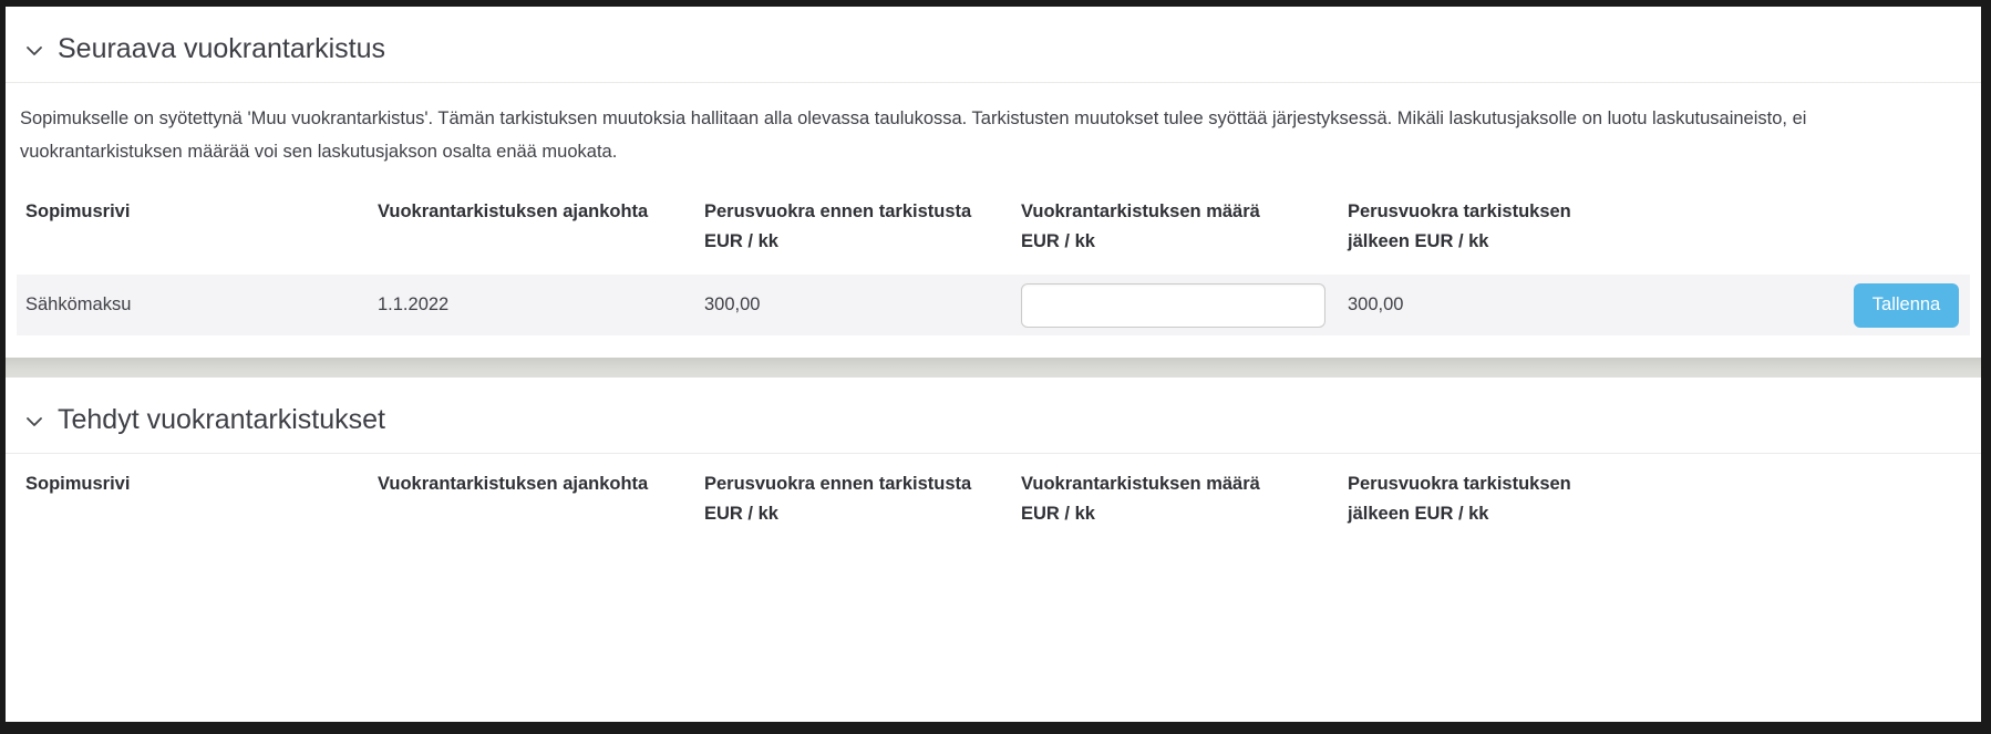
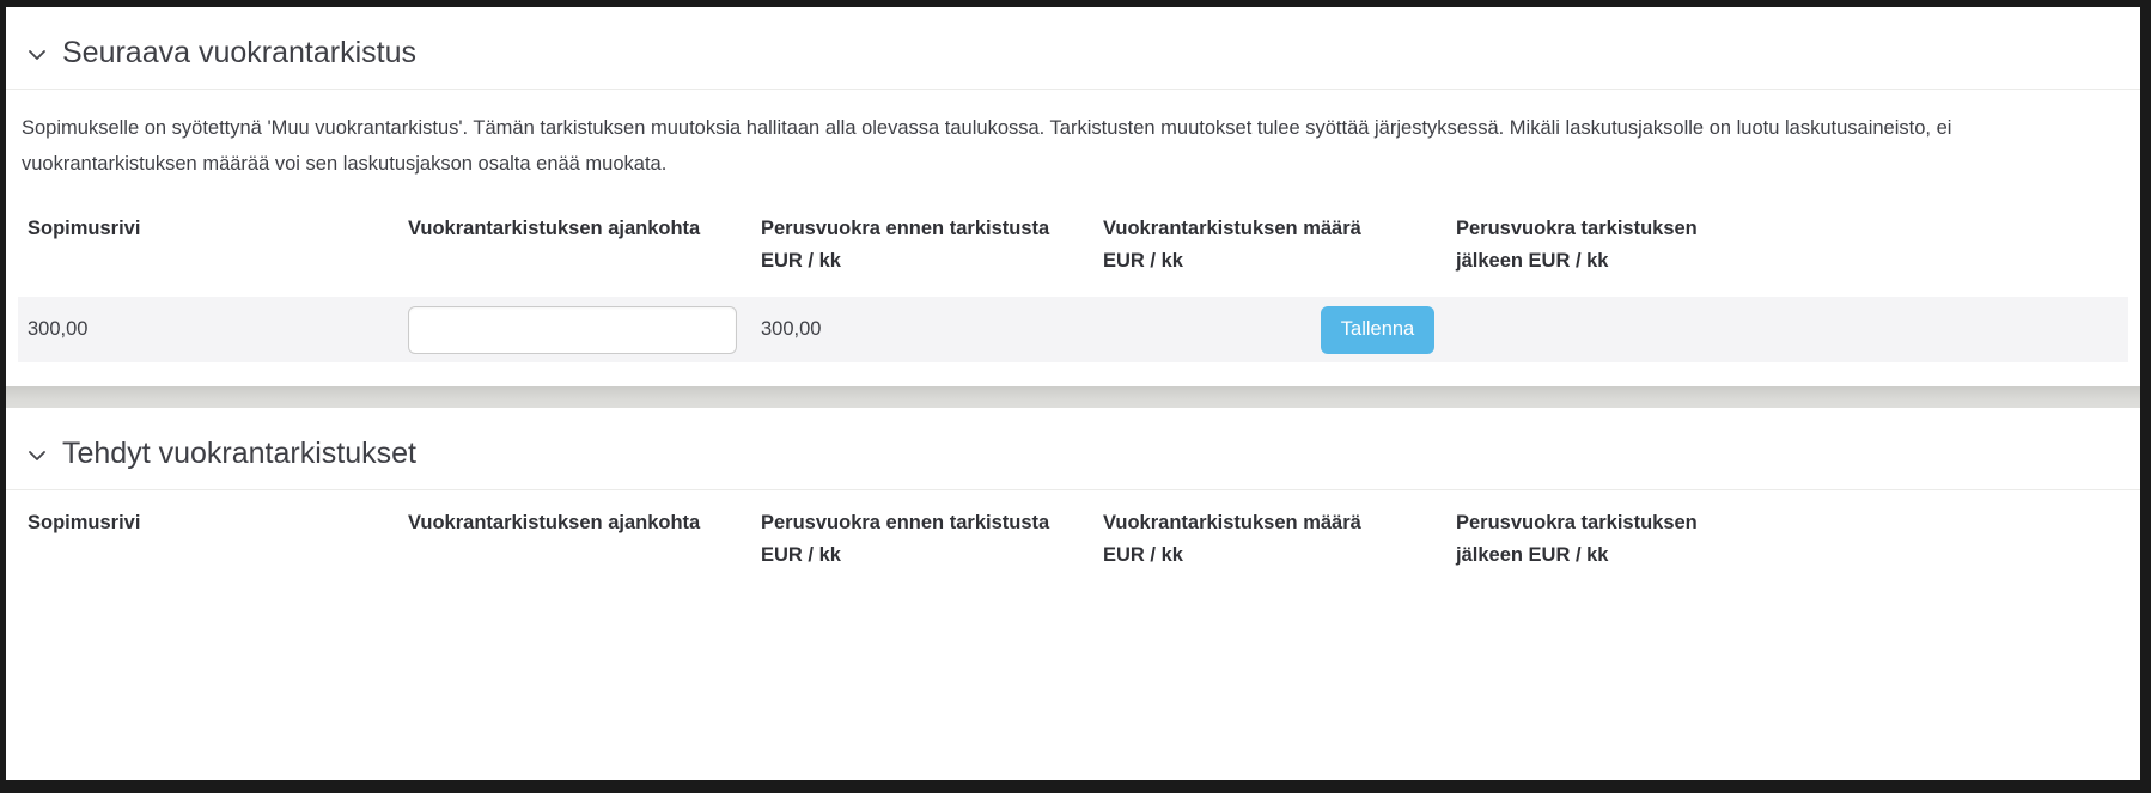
  Seuraava vuokrantarkistus
  Sopimukselle on syötettynä 'Muu vuokrantarkistus'. Tämän tarkistuksen muutoksia hallitaan alla olevassa taulukossa. Tarkistusten muutokset tulee syöttää järjestyksessä. Mikäli laskutusjaksolle on luotu laskutusaineisto, ei vuokrantarkistuksen määrää voi sen laskutusjakson osalta enää muokata.
  Sopimusrivi
  Vuokrantarkistuksen ajankohta
  Perusvuokra ennen tarkistusta
  EUR / kk
  Vuokrantarkistuksen määrä
  EUR / kk
  Perusvuokra tarkistuksen
  jälkeen EUR / kk
- Sähkömaksu
- 1.1.2022
  300,00
  300,00
  Tallenna
  Tehdyt vuokrantarkistukset
  Sopimusrivi
  Vuokrantarkistuksen ajankohta
  Perusvuokra ennen tarkistusta
  EUR / kk
  Vuokrantarkistuksen määrä
  EUR / kk
  Perusvuokra tarkistuksen
  jälkeen EUR / kk
